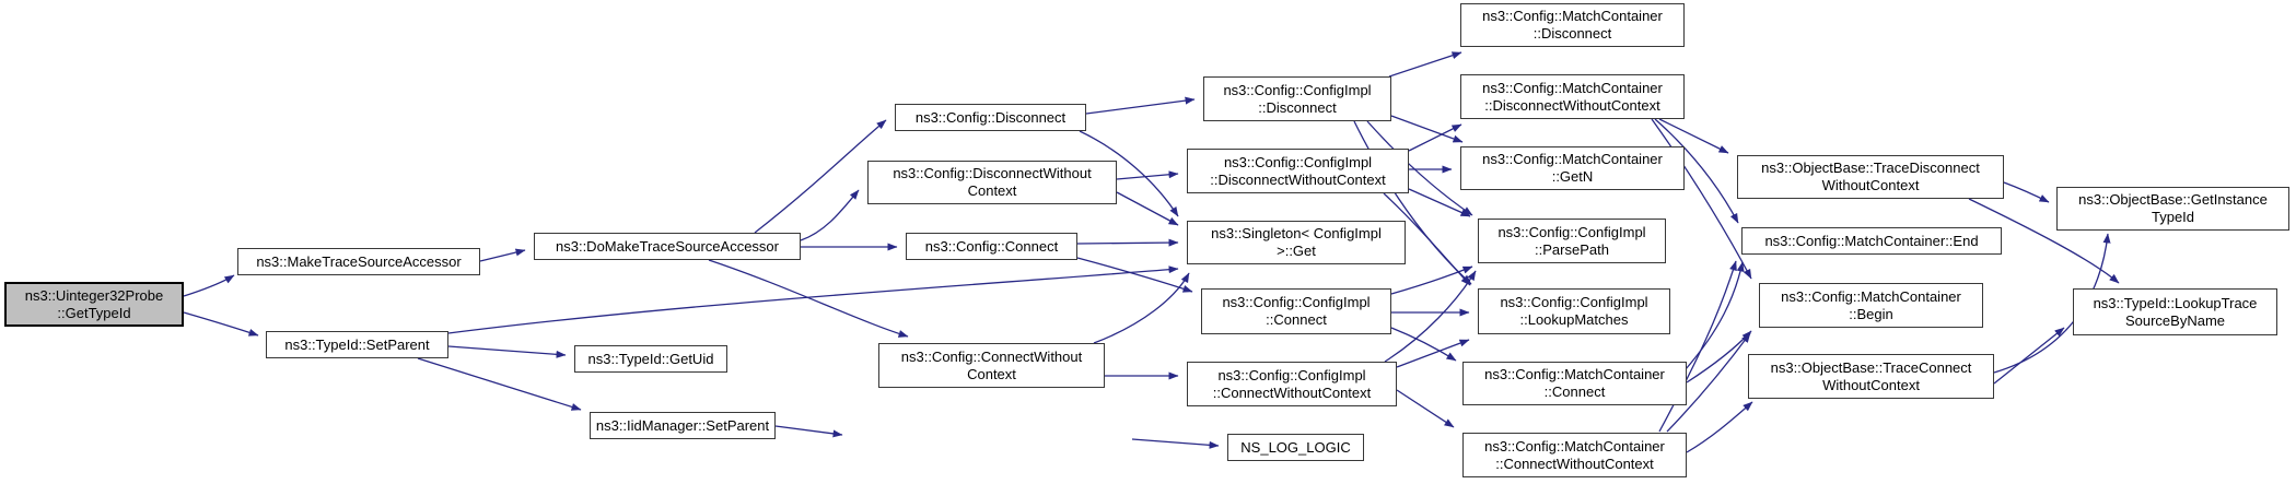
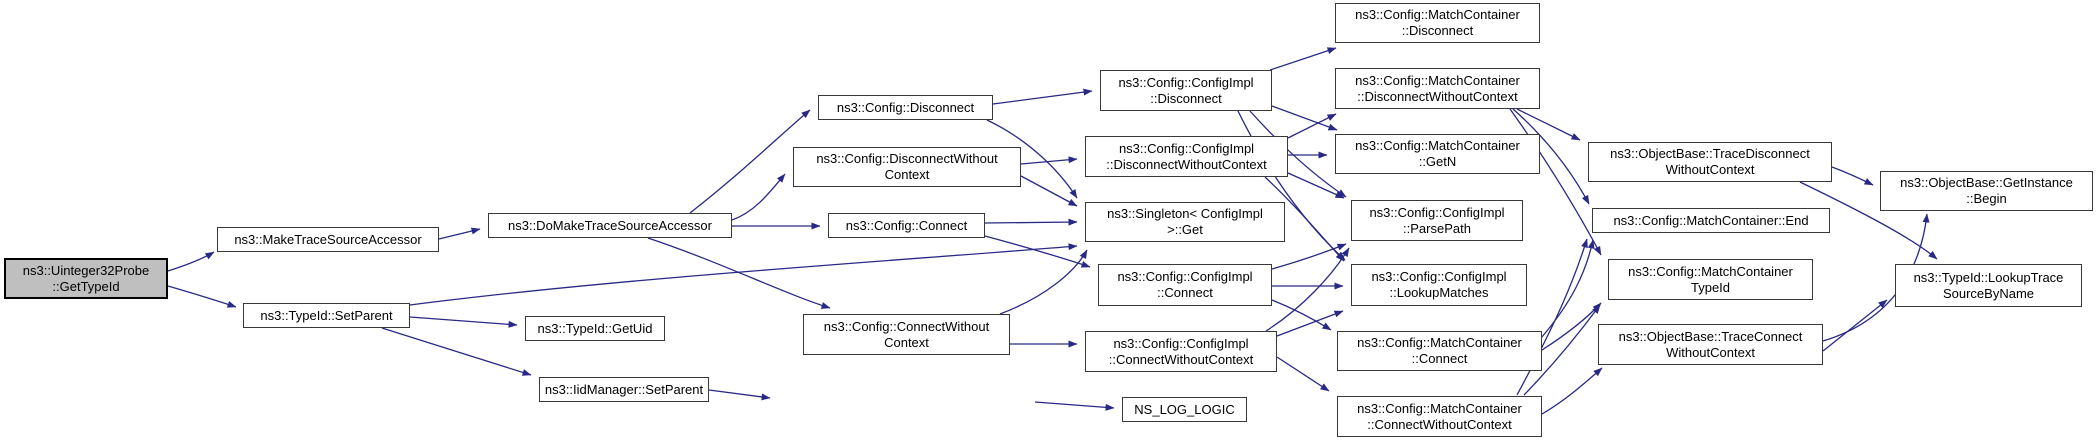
  ns3::Uinteger32Probe
  ::GetTypeId
  ns3::MakeTraceSourceAccessor
  ns3::TypeId::SetParent
  ns3::DoMakeTraceSourceAccessor
  ns3::TypeId::GetUid
  ns3::IidManager::SetParent
  ns3::Config::Disconnect
  ns3::Config::DisconnectWithout
  Context
  ns3::Config::Connect
  ns3::Config::ConnectWithout
  Context
  ns3::Config::ConfigImpl
  ::Disconnect
  ns3::Config::ConfigImpl
  ::DisconnectWithoutContext
  ns3::Singleton< ConfigImpl
  >::Get
  ns3::Config::ConfigImpl
  ::Connect
  ns3::Config::ConfigImpl
  ::ConnectWithoutContext
  NS_LOG_LOGIC
  ns3::Config::MatchContainer
  ::Disconnect
  ns3::Config::MatchContainer
  ::DisconnectWithoutContext
  ns3::Config::MatchContainer
  ::GetN
  ns3::Config::ConfigImpl
  ::ParsePath
  ns3::Config::ConfigImpl
  ::LookupMatches
  ns3::Config::MatchContainer
  ::Connect
  ns3::Config::MatchContainer
  ::ConnectWithoutContext
  ns3::ObjectBase::TraceDisconnect
  WithoutContext
  ns3::Config::MatchContainer::End
  ns3::Config::MatchContainer
- ::Begin
+ TypeId
  ns3::ObjectBase::TraceConnect
  WithoutContext
  ns3::ObjectBase::GetInstance
- TypeId
+ ::Begin
  ns3::TypeId::LookupTrace
  SourceByName
